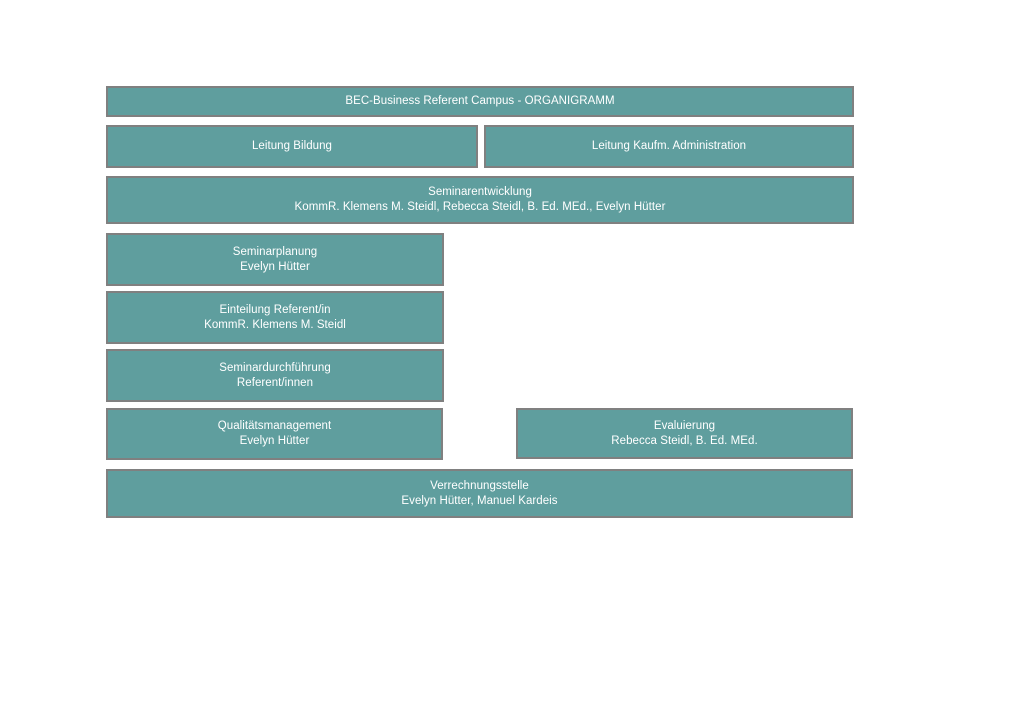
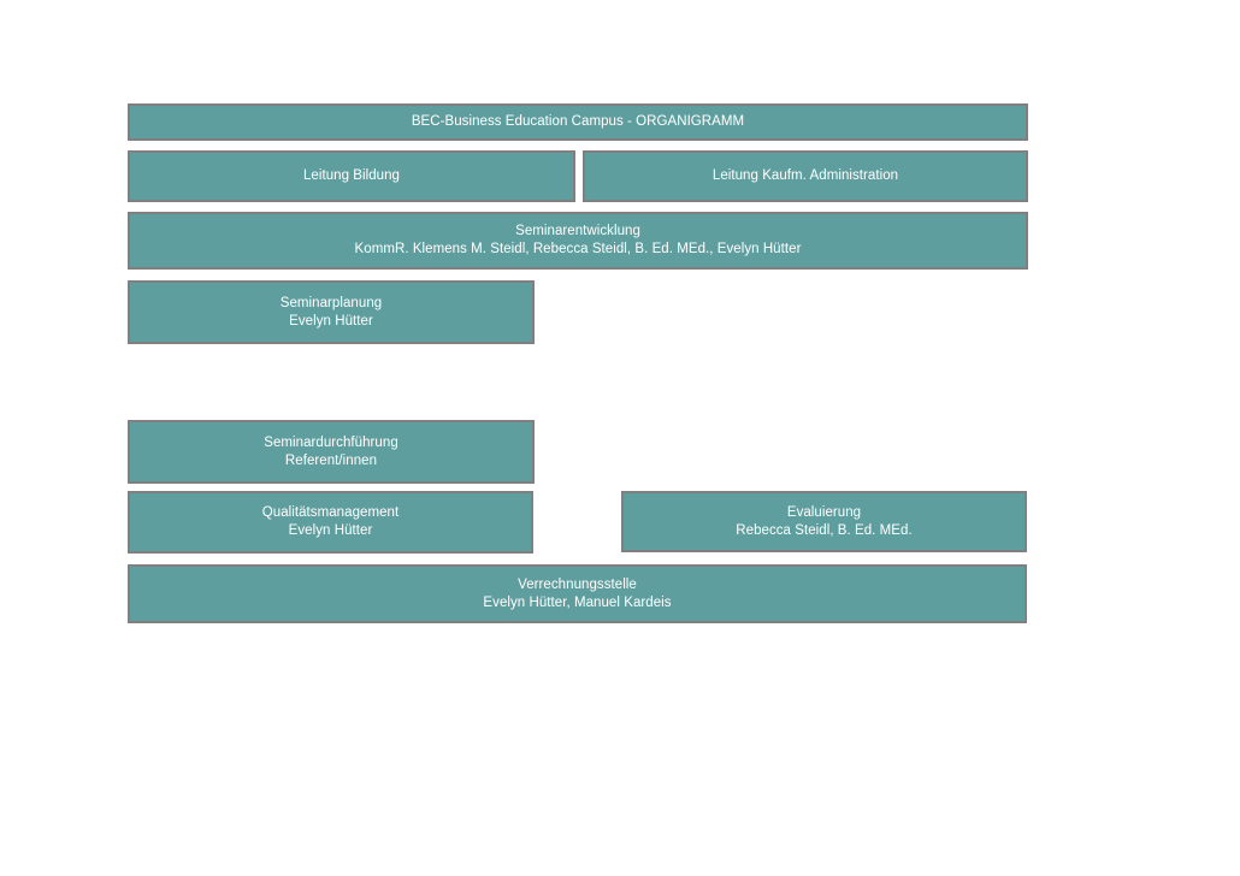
- BEC-Business Referent Campus - ORGANIGRAMM
+ BEC-Business Education Campus - ORGANIGRAMM
  Leitung Bildung
  Leitung Kaufm. Administration
  Seminarentwicklung
  KommR. Klemens M. Steidl, Rebecca Steidl, B. Ed. MEd., Evelyn Hütter
  Seminarplanung
  Evelyn Hütter
- Einteilung Referent/in
- KommR. Klemens M. Steidl
  Seminardurchführung
  Referent/innen
  Qualitätsmanagement
  Evelyn Hütter
  Evaluierung
  Rebecca Steidl, B. Ed. MEd.
  Verrechnungsstelle
  Evelyn Hütter, Manuel Kardeis
